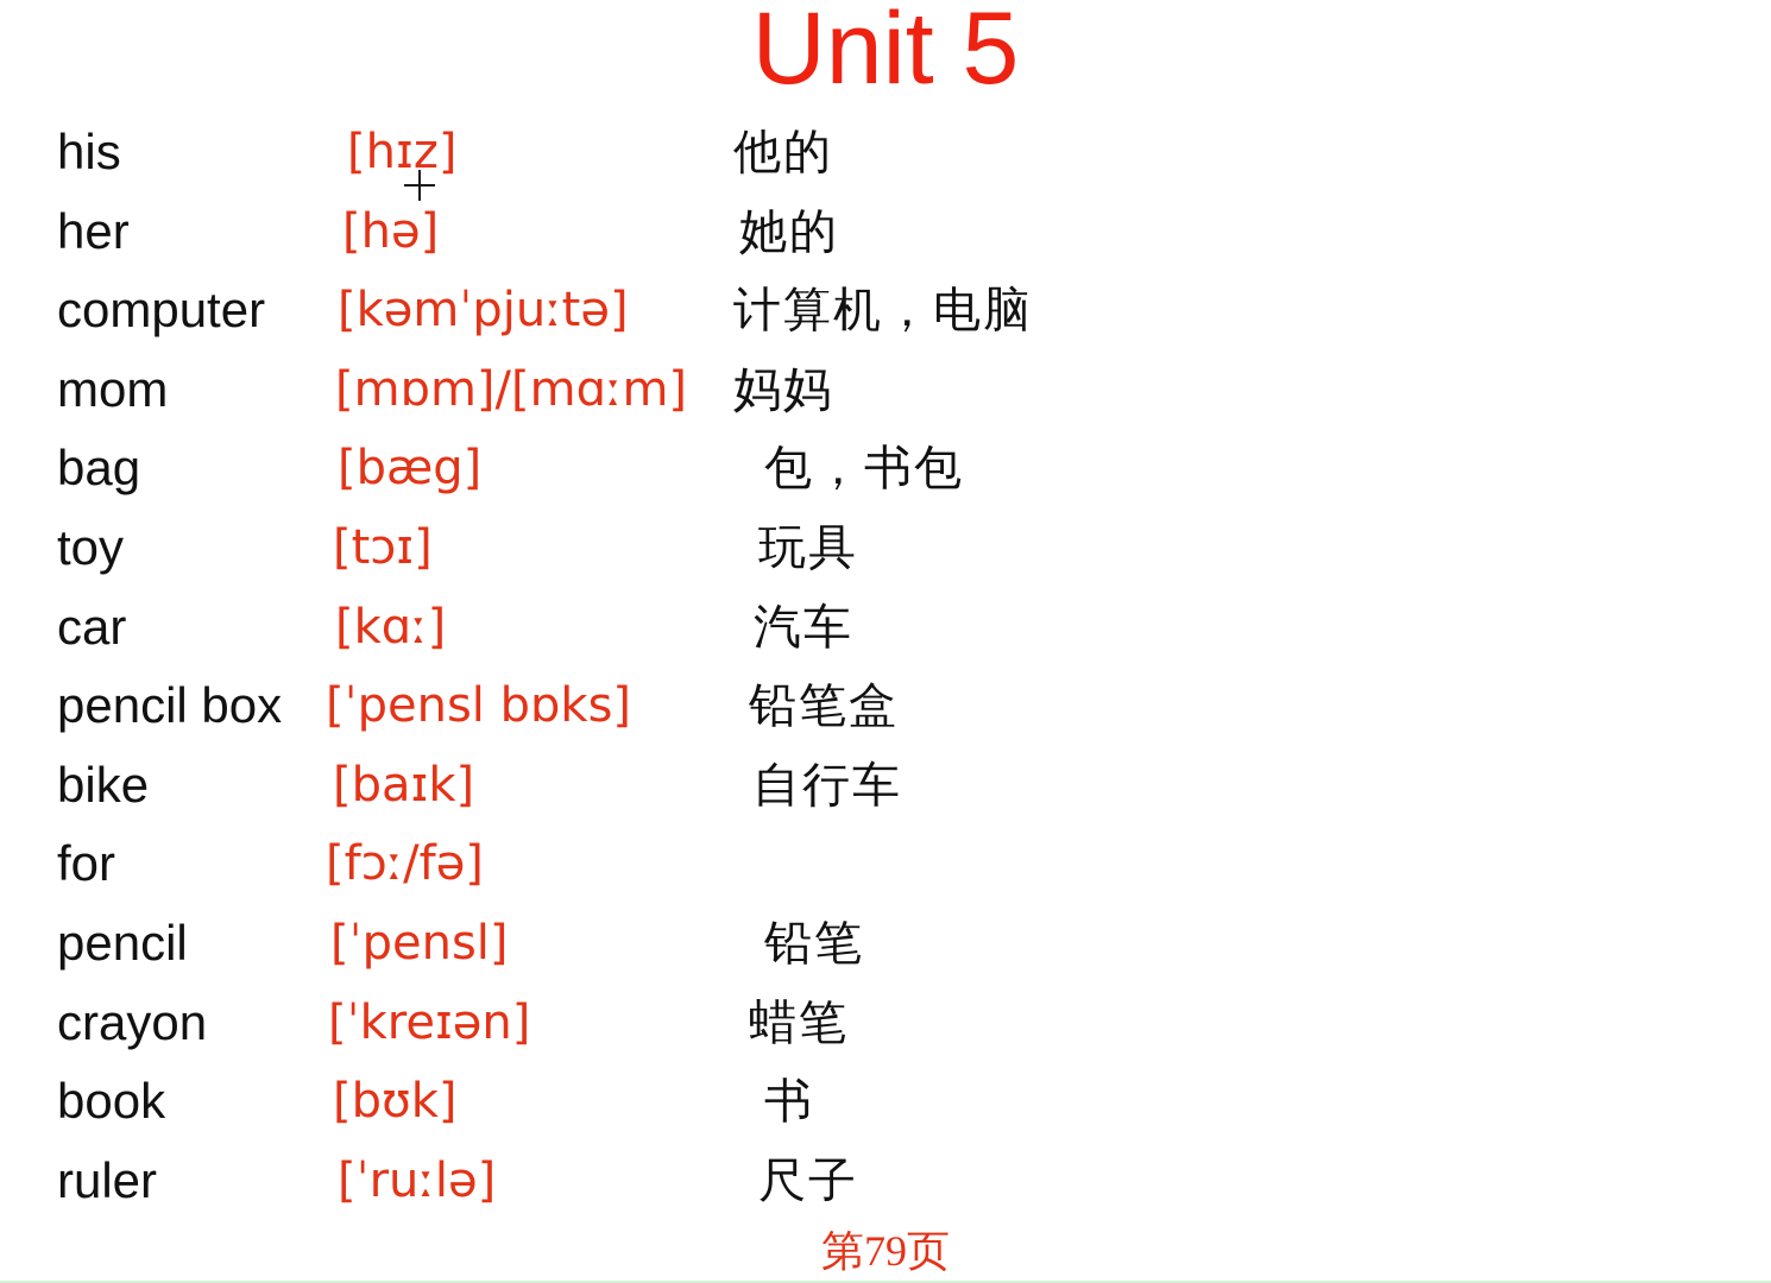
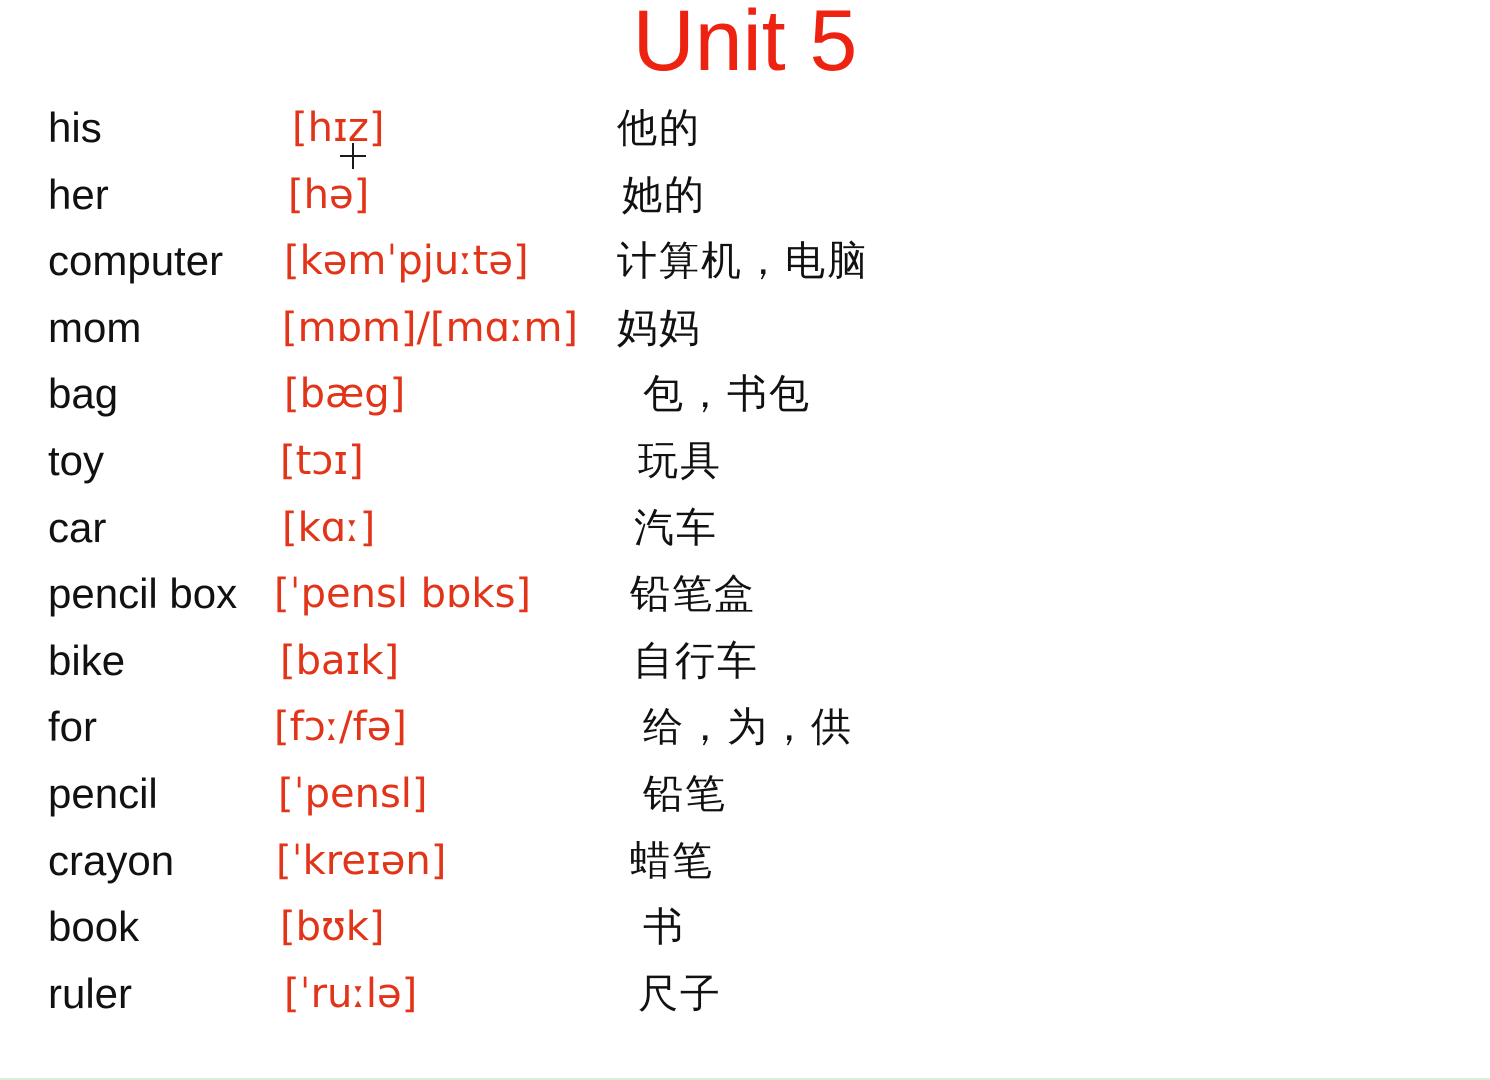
  Unit 5
  his
  [hɪz]
  他的
  her
  [hə]
  她的
  computer
  [kəmˈpjuːtə]
  计算机，电脑
  mom
  [mɒm]/[mɑːm]
  妈妈
  bag
  [bæg]
  包，书包
  toy
  [tɔɪ]
  玩具
  car
  [kɑː]
  汽车
  pencil box
  [ˈpensl bɒks]
  铅笔盒
  bike
  [baɪk]
  自行车
  for
  [fɔː/fə]
+ 给，为，供
  pencil
  [ˈpensl]
  铅笔
  crayon
  [ˈkreɪən]
  蜡笔
  book
  [bʊk]
  书
  ruler
  [ˈruːlə]
  尺子
- 第79页
